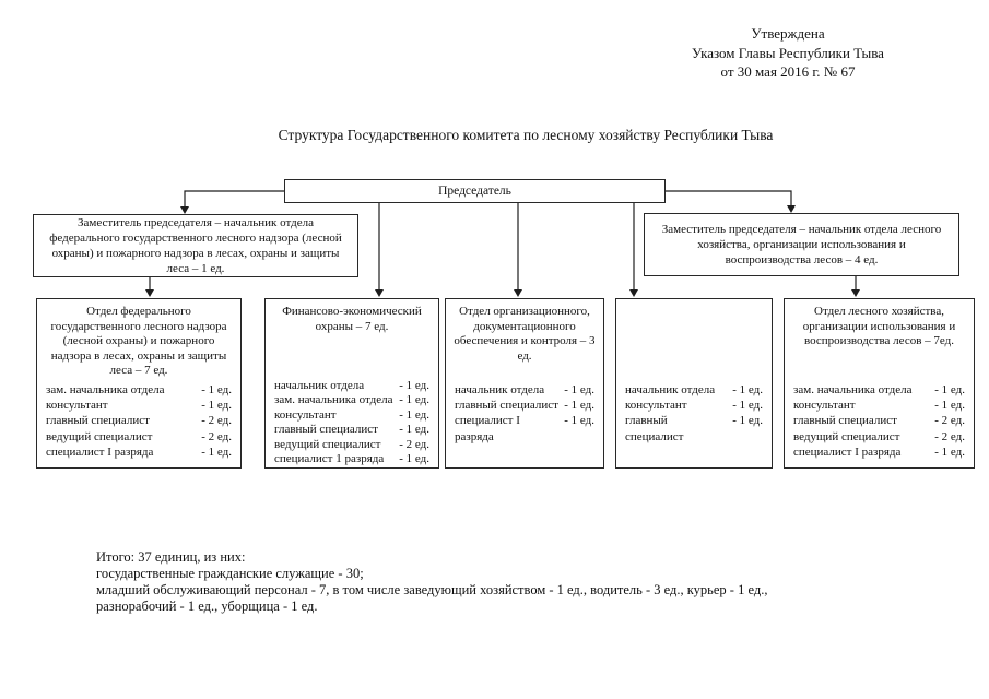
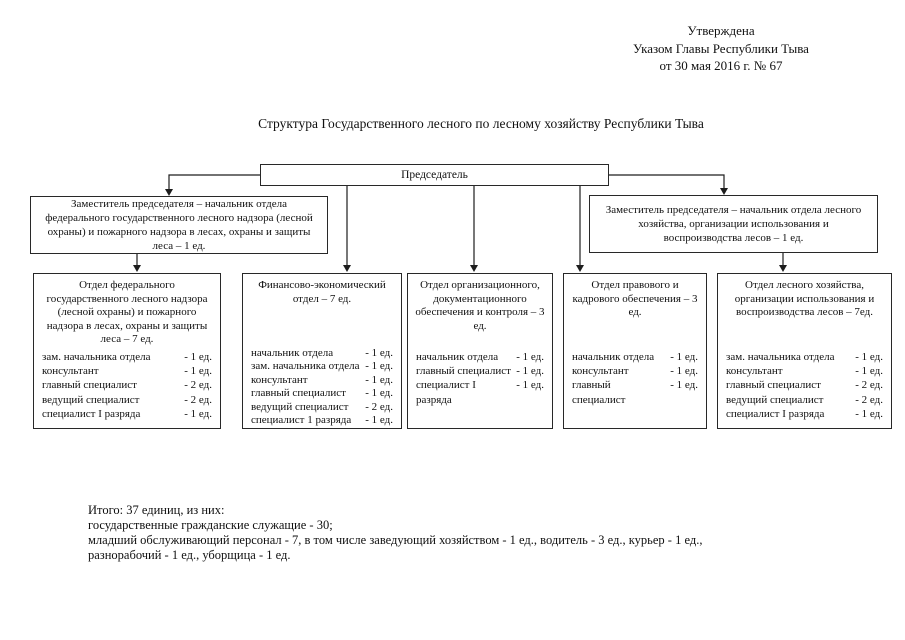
  Утверждена
  Указом Главы Республики Тыва
  от 30 мая 2016 г. № 67
- Структура Государственного комитета по лесному хозяйству Республики Тыва
+ Структура Государственного лесного по лесному хозяйству Республики Тыва
  Председатель
  Заместитель председателя – начальник отдела федерального государственного лесного надзора (лесной охраны) и пожарного надзора в лесах, охраны и защиты леса – 1 ед.
- Заместитель председателя – начальник отдела лесного хозяйства, организации использования и воспроизводства лесов – 4 ед.
+ Заместитель председателя – начальник отдела лесного хозяйства, организации использования и воспроизводства лесов – 1 ед.
  Отдел федерального государственного лесного надзора (лесной охраны) и пожарного надзора в лесах, охраны и защиты леса – 7 ед.
  зам. начальника отдела
  - 1 ед.
  консультант
  - 1 ед.
  главный специалист
  - 2 ед.
  ведущий специалист
  - 2 ед.
  специалист I разряда
  - 1 ед.
- Финансово-экономический охраны – 7 ед.
+ Финансово-экономический отдел – 7 ед.
  начальник отдела
  - 1 ед.
  зам. начальника отдела
  - 1 ед.
  консультант
  - 1 ед.
  главный специалист
  - 1 ед.
  ведущий специалист
  - 2 ед.
  специалист 1 разряда
  - 1 ед.
  Отдел организационного, документационного обеспечения и контроля – 3 ед.
  начальник отдела
  - 1 ед.
  главный специалист
  - 1 ед.
  специалист I разряда
  - 1 ед.
+ Отдел правового и кадрового обеспечения – 3 ед.
  начальник отдела
  - 1 ед.
  консультант
  - 1 ед.
  главный специалист
  - 1 ед.
  Отдел лесного хозяйства, организации использования и воспроизводства лесов – 7ед.
  зам. начальника отдела
  - 1 ед.
  консультант
  - 1 ед.
  главный специалист
  - 2 ед.
  ведущий специалист
  - 2 ед.
  специалист I разряда
  - 1 ед.
  Итого: 37 единиц, из них:
  государственные гражданские служащие - 30;
  младший обслуживающий персонал - 7, в том числе заведующий хозяйством - 1 ед., водитель - 3 ед., курьер - 1 ед.,
  разнорабочий - 1 ед., уборщица - 1 ед.
